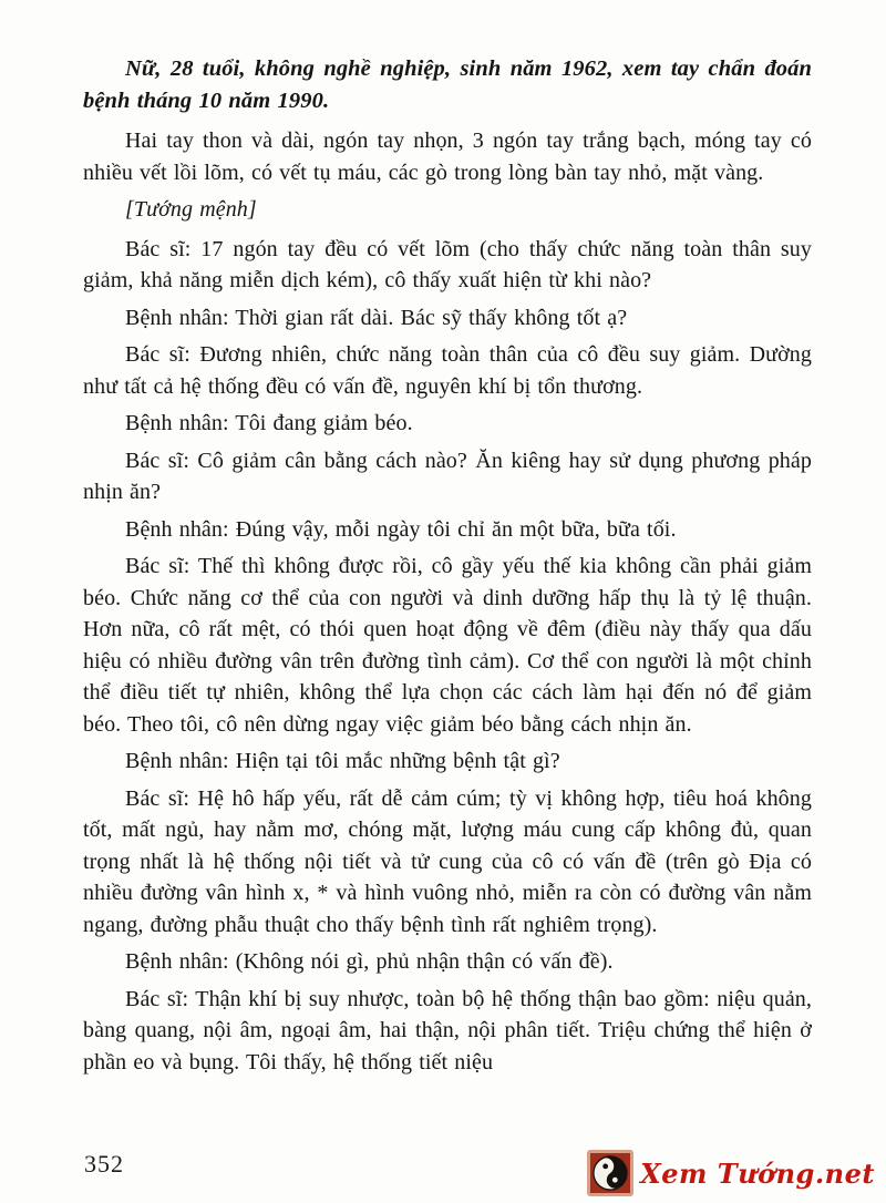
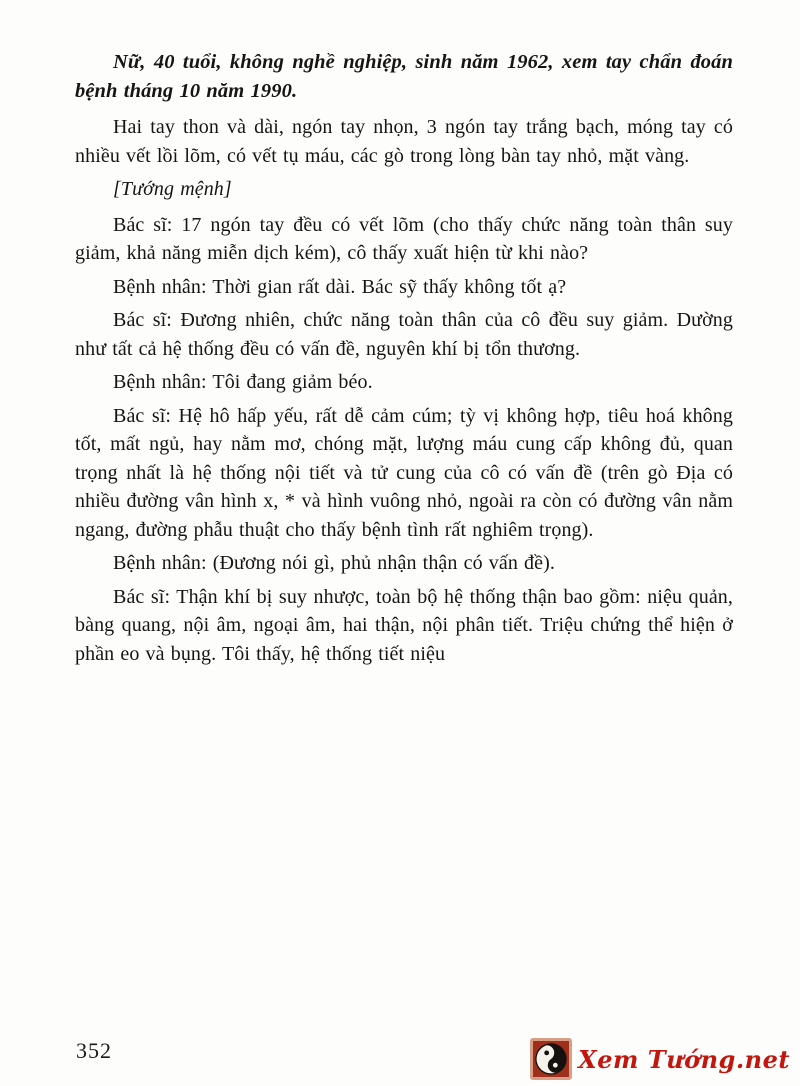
- Nữ, 28 tuổi, không nghề nghiệp, sinh năm 1962, xem tay chẩn đoán bệnh tháng 10 năm 1990.
+ Nữ, 40 tuổi, không nghề nghiệp, sinh năm 1962, xem tay chẩn đoán bệnh tháng 10 năm 1990.
  Hai tay thon và dài, ngón tay nhọn, 3 ngón tay trắng bạch, móng tay có nhiều vết lồi lõm, có vết tụ máu, các gò trong lòng bàn tay nhỏ, mặt vàng.
  [Tướng mệnh]
  Bác sĩ: 17 ngón tay đều có vết lõm (cho thấy chức năng toàn thân suy giảm, khả năng miễn dịch kém), cô thấy xuất hiện từ khi nào?
  Bệnh nhân: Thời gian rất dài. Bác sỹ thấy không tốt ạ?
  Bác sĩ: Đương nhiên, chức năng toàn thân của cô đều suy giảm. Dường như tất cả hệ thống đều có vấn đề, nguyên khí bị tổn thương.
  Bệnh nhân: Tôi đang giảm béo.
- Bác sĩ: Cô giảm cân bằng cách nào? Ăn kiêng hay sử dụng phương pháp nhịn ăn?
- Bệnh nhân: Đúng vậy, mỗi ngày tôi chỉ ăn một bữa, bữa tối.
- Bác sĩ: Thế thì không được rồi, cô gầy yếu thế kia không cần phải giảm béo. Chức năng cơ thể của con người và dinh dưỡng hấp thụ là tỷ lệ thuận. Hơn nữa, cô rất mệt, có thói quen hoạt động về đêm (điều này thấy qua dấu hiệu có nhiều đường vân trên đường tình cảm). Cơ thể con người là một chỉnh thể điều tiết tự nhiên, không thể lựa chọn các cách làm hại đến nó để giảm béo. Theo tôi, cô nên dừng ngay việc giảm béo bằng cách nhịn ăn.
- Bệnh nhân: Hiện tại tôi mắc những bệnh tật gì?
- Bác sĩ: Hệ hô hấp yếu, rất dễ cảm cúm; tỳ vị không hợp, tiêu hoá không tốt, mất ngủ, hay nằm mơ, chóng mặt, lượng máu cung cấp không đủ, quan trọng nhất là hệ thống nội tiết và tử cung của cô có vấn đề (trên gò Địa có nhiều đường vân hình x, * và hình vuông nhỏ, miễn ra còn có đường vân nằm ngang, đường phẫu thuật cho thấy bệnh tình rất nghiêm trọng).
+ Bác sĩ: Hệ hô hấp yếu, rất dễ cảm cúm; tỳ vị không hợp, tiêu hoá không tốt, mất ngủ, hay nằm mơ, chóng mặt, lượng máu cung cấp không đủ, quan trọng nhất là hệ thống nội tiết và tử cung của cô có vấn đề (trên gò Địa có nhiều đường vân hình x, * và hình vuông nhỏ, ngoài ra còn có đường vân nằm ngang, đường phẫu thuật cho thấy bệnh tình rất nghiêm trọng).
- Bệnh nhân: (Không nói gì, phủ nhận thận có vấn đề).
+ Bệnh nhân: (Đương nói gì, phủ nhận thận có vấn đề).
  Bác sĩ: Thận khí bị suy nhược, toàn bộ hệ thống thận bao gồm: niệu quản, bàng quang, nội âm, ngoại âm, hai thận, nội phân tiết. Triệu chứng thể hiện ở phần eo và bụng. Tôi thấy, hệ thống tiết niệu
  352
  Xem Tướng.net
